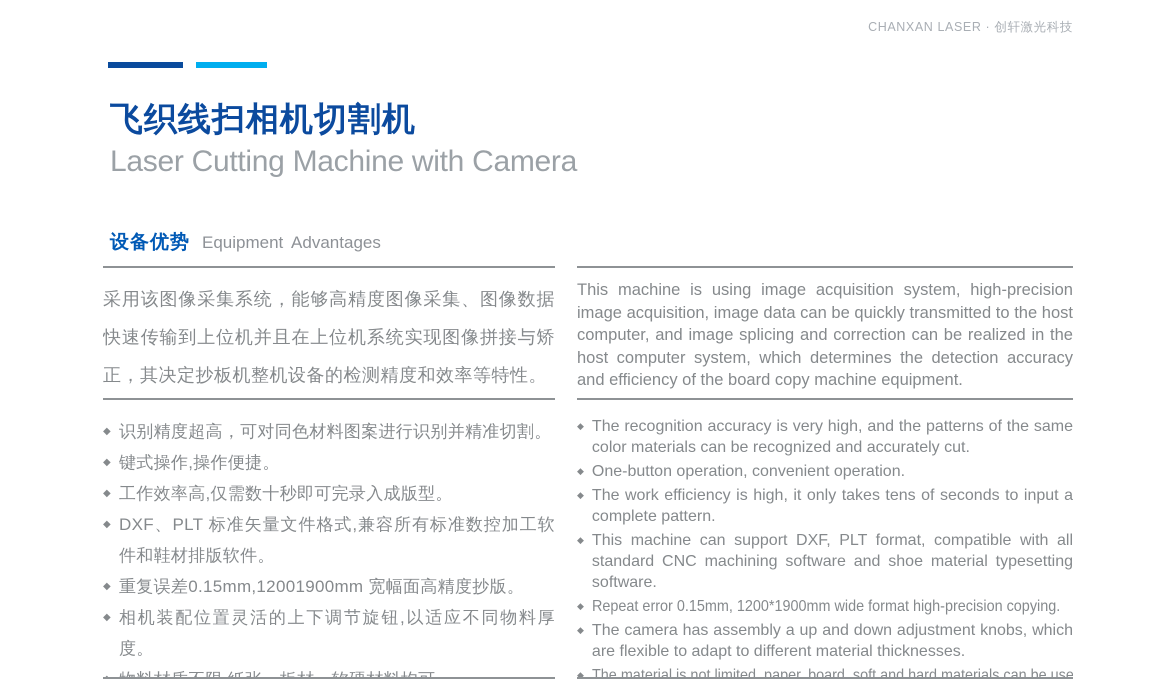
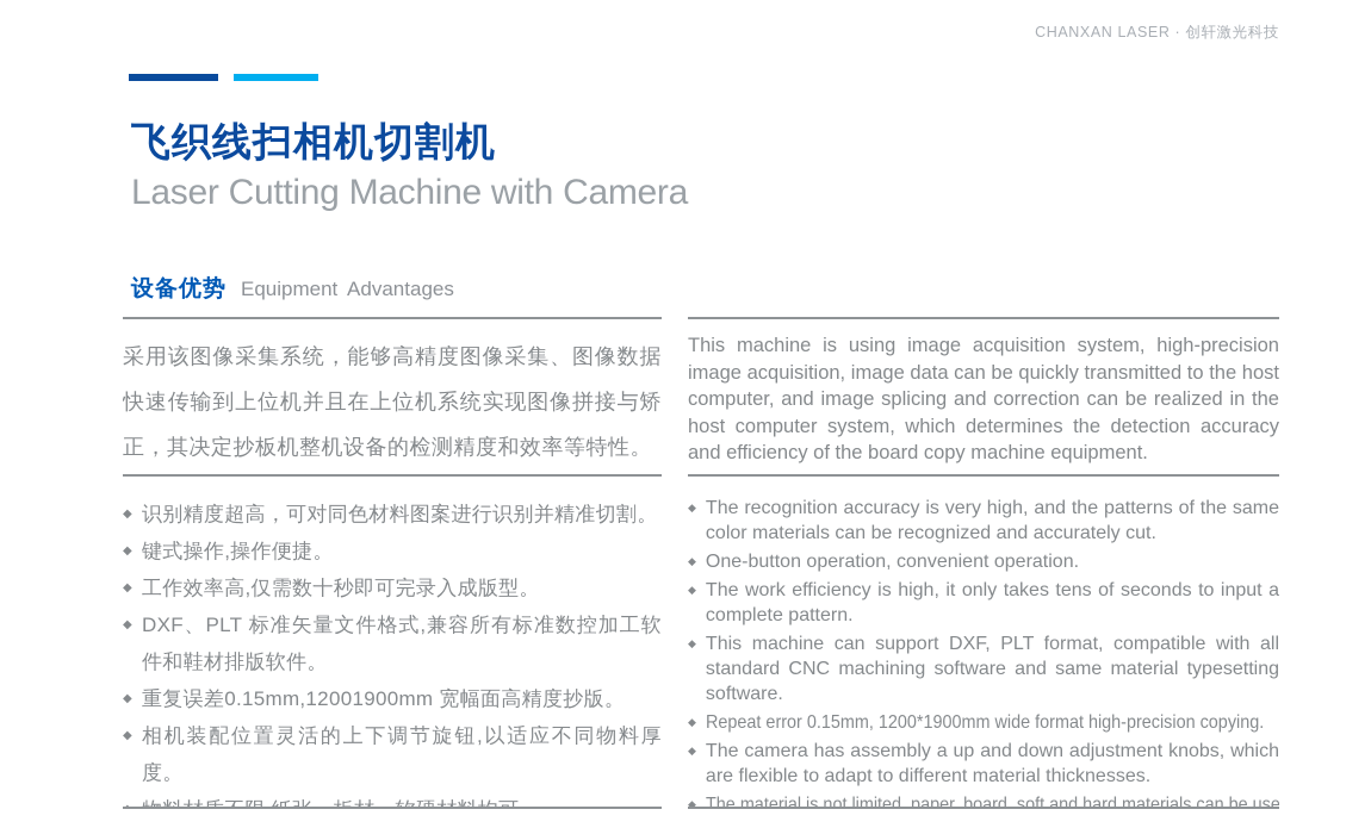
  CHANXAN LASER · 创轩激光科技
  飞织线扫相机切割机
  Laser Cutting Machine with Camera
  设备优势 Equipment Advantages
  采用该图像采集系统，能够高精度图像采集、图像数据快速传输到上位机并且在上位机系统实现图像拼接与矫正，其决定抄板机整机设备的检测精度和效率等特性。
  ◆
  识别精度超高，可对同色材料图案进行识别并精准切割。
  ◆
  键式操作,操作便捷。
  ◆
  工作效率高,仅需数十秒即可完录入成版型。
  ◆
  DXF、PLT 标准矢量文件格式,兼容所有标准数控加工软件和鞋材排版软件。
  ◆
  重复误差0.15mm,12001900mm 宽幅面高精度抄版。
  ◆
  相机装配位置灵活的上下调节旋钮,以适应不同物料厚度。
  This machine is using image acquisition system, high-precision image acquisition, image data can be quickly transmitted to the host computer, and image splicing and correction can be realized in the host computer system, which determines the detection accuracy and efficiency of the board copy machine equipment.
  ◆
  The recognition accuracy is very high, and the patterns of the same color materials can be recognized and accurately cut.
  ◆
  One-button operation, convenient operation.
  ◆
  The work efficiency is high, it only takes tens of seconds to input a complete pattern.
  ◆
- This machine can support DXF, PLT format, compatible with all standard CNC machining software and shoe material typesetting software.
+ This machine can support DXF, PLT format, compatible with all standard CNC machining software and same material typesetting software.
  ◆
  Repeat error 0.15mm, 1200*1900mm wide format high-precision copying.
  ◆
  The camera has assembly a up and down adjustment knobs, which are flexible to adapt to different material thicknesses.
  ◆
  The material is not limited, paper, board, soft and hard materials can be use
